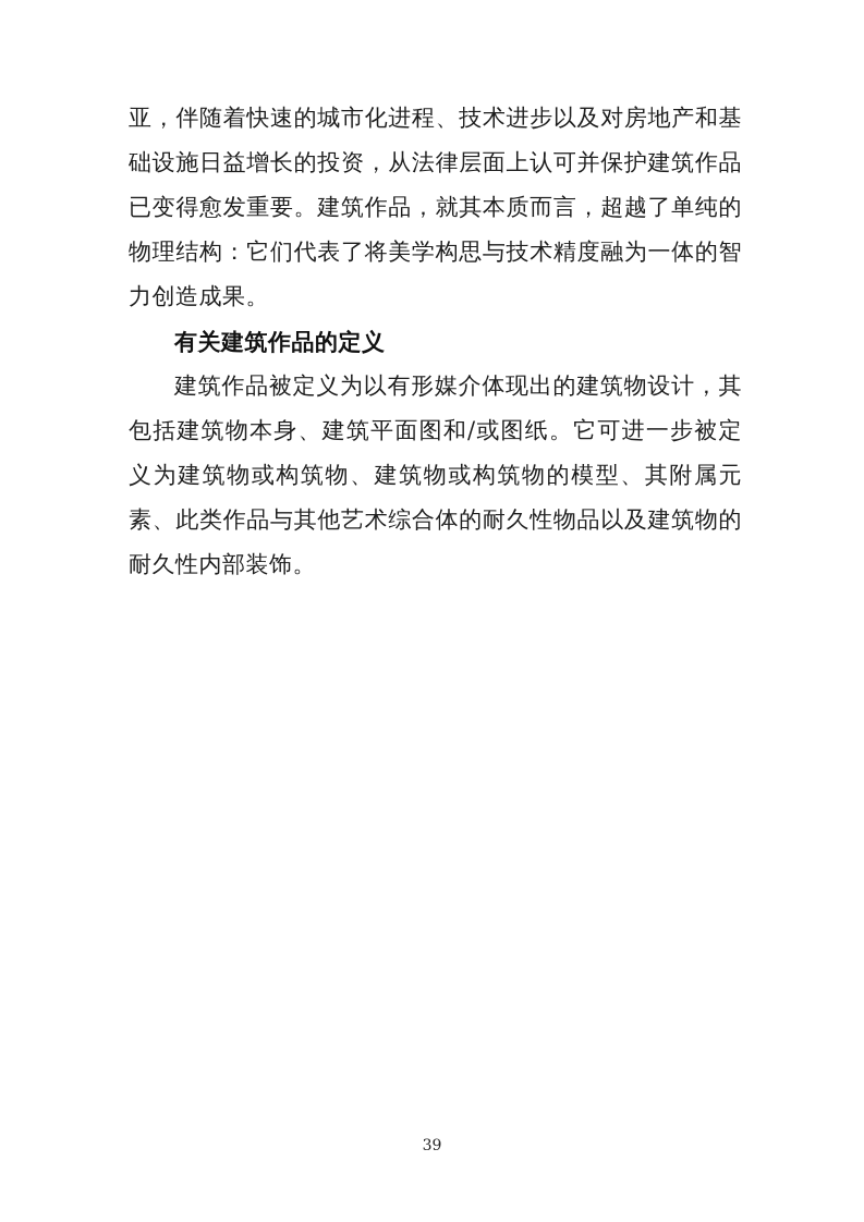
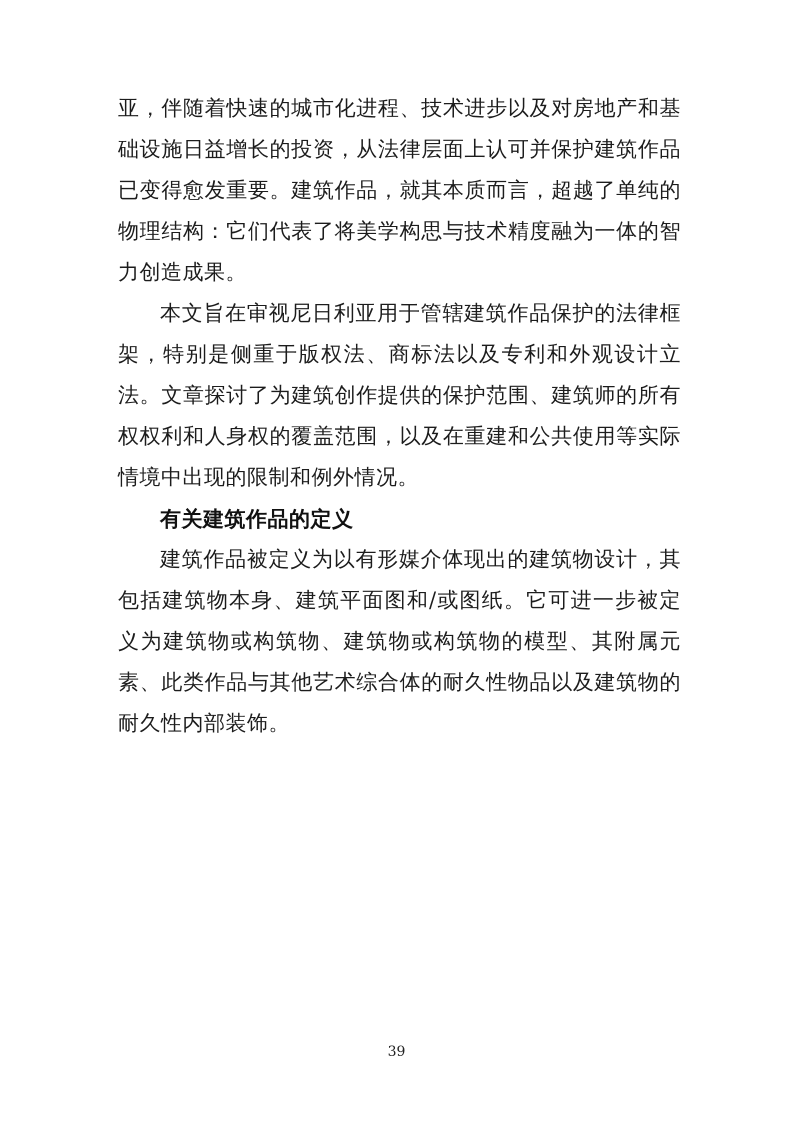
  亚，伴随着快速的城市化进程、技术进步以及对房地产和基础设施日益增长的投资，从法律层面上认可并保护建筑作品已变得愈发重要。建筑作品，就其本质而言，超越了单纯的物理结构：它们代表了将美学构思与技术精度融为一体的智力创造成果。
+ 本文旨在审视尼日利亚用于管辖建筑作品保护的法律框架，特别是侧重于版权法、商标法以及专利和外观设计立法。文章探讨了为建筑创作提供的保护范围、建筑师的所有权权利和人身权的覆盖范围，以及在重建和公共使用等实际情境中出现的限制和例外情况。
  有关建筑作品的定义
  建筑作品被定义为以有形媒介体现出的建筑物设计，其包括建筑物本身、建筑平面图和/或图纸。它可进一步被定义为建筑物或构筑物、建筑物或构筑物的模型、其附属元素、此类作品与其他艺术综合体的耐久性物品以及建筑物的耐久性内部装饰。
  39
